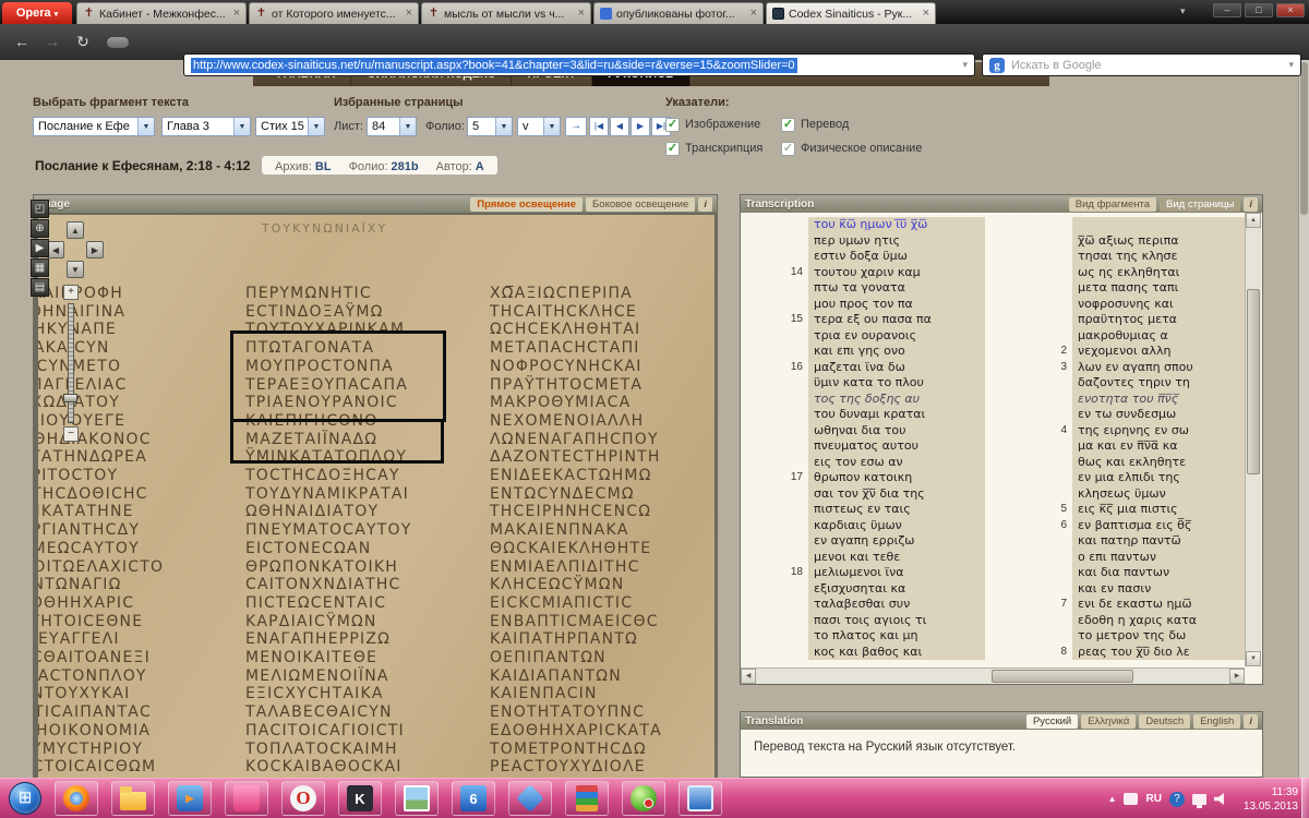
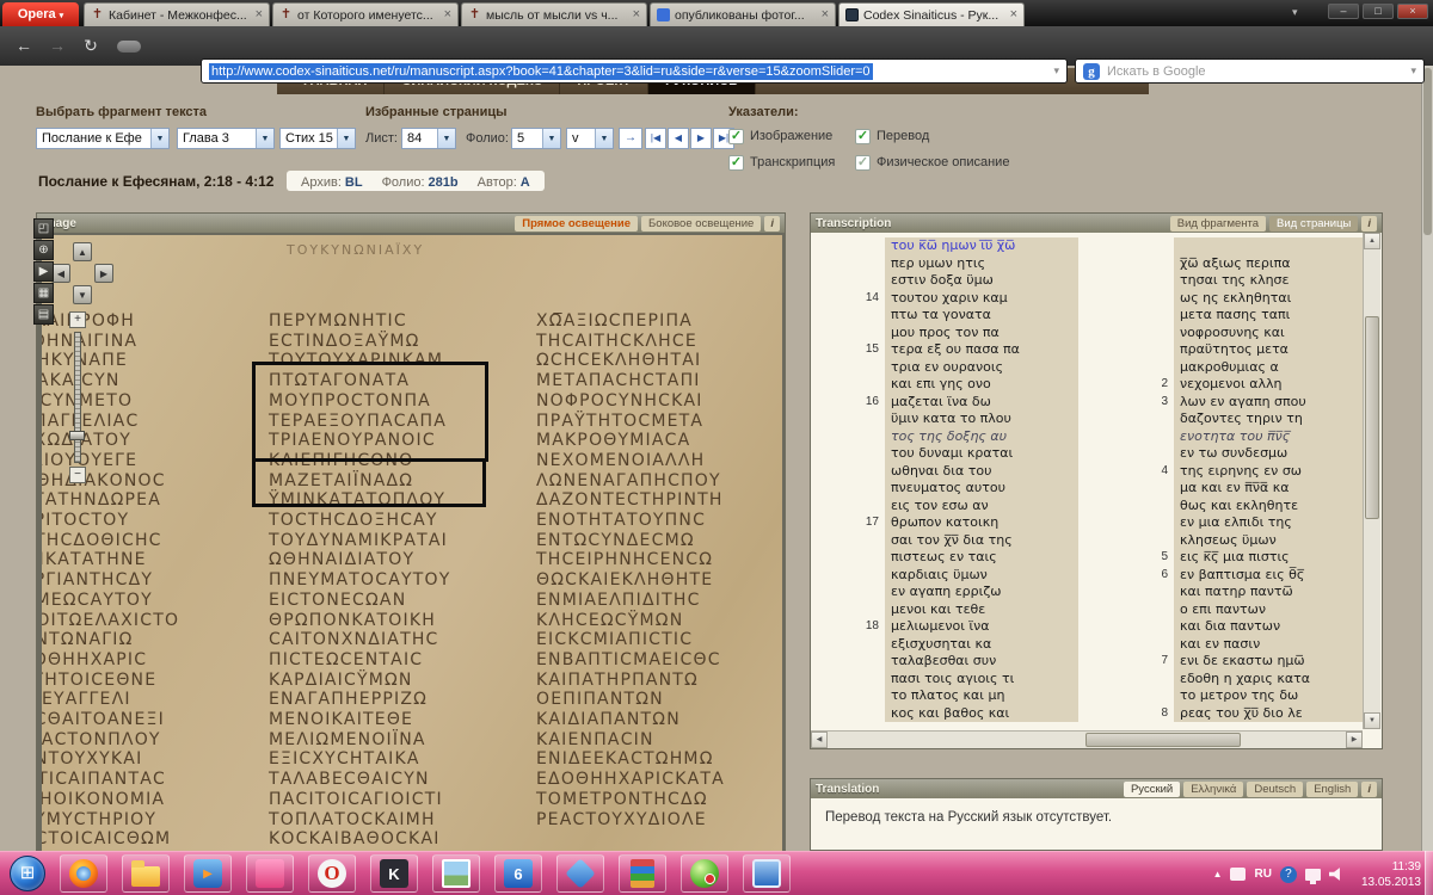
  Opera
  Кабинет - Межконфес...
  от Которого именуетс...
  мысль от мысли vs ч...
  опубликованы фотог...
  Codex Sinaiticus - Рук...
  –
  □
  ×
  ←
  →
  ↻
  http://www.codex-sinaiticus.net/ru/manuscript.aspx?book=41&chapter=3&lid=ru&side=r&verse=15&zoomSlider=0
  g
  Искать в Google
  Выбрать фрагмент текста
  Послание к Ефе
  Глава 3
  Стих 15
  Избранные страницы
  Лист:
  84
  Фолио:
  5
  v
  →
  |◀
  ◀
  ▶
  Указатели:
  Изображение
  Перевод
  Транскрипция
  Физическое описание
  Послание к Ефесянам, 2:18 - 4:12
  Архив: BL
  Фолио: 281b
  Автор: A
  ◰
  ⊕
  ▶
  ▦
  ▤
  Прямое освещение
  Боковое освещение
  i
  ΤΟΥΚΥΝΩΝΙΑΪΧΥ
  ΗΚΥΝΑΠΕ
  ϹΥΝΜΕΤΟ
  ΧΩΔΑΤΟΥ
  ΙΟΥΟΥΕΓΕ
  ΑΤΗΝΔΩΡΕΑ
  ΙΤΟϹΤΟΥ
  ΗϹΔΟΘΙϹΗϹ
  ΙΚΑΤΑΤΗΝΕ
  ΓΙΑΝΤΗϹΔΥ
  ΜΕΩϹΑΥΤΟΥ
  ΟΙΤΩΕΛΑΧΙϹΤΟ
  ΝΤΩΝΑΓΙΩ
  ΘΗΗΧΑΡΙϹ
  ΗΤΟΙϹΕΘΝΕ
  ΕΥΑΓΓΕΛΙ
  ϹΘΑΙΤΟΑΝΕΞΙ
  ΑϹΤΟΝΠΛΟΥ
  ΝΤΟΥΧΥΚΑΙ
  ΤΙϹΑΙΠΑΝΤΑϹ
  ΗΟΙΚΟΝΟΜΙΑ
  ΜΥϹΤΗΡΙΟΥ
  ϹΤΟΙϹΑΙϹΘΩΜ
  ΠΕΡΥΜΩΝΗΤΙϹ
  ΕϹΤΙΝΔΟΞΑΫΜΩ
  ΤΟΥΤΟΥΧΑΡΙΝΚΑΜ
  ΠΤΩΤΑΓΟΝΑΤΑ
  ΜΟΥΠΡΟϹΤΟΝΠΑ
  ΤΕΡΑΕΞΟΥΠΑϹΑΠΑ
  ΤΡΙΑΕΝΟΥΡΑΝΟΙϹ
  ΚΑΙΕΠΙΓΗϹΟΝΟ
  ΜΑΖΕΤΑΙΪΝΑΔΩ
  ΫΜΙΝΚΑΤΑΤΟΠΛΟΥ
  ΤΟϹΤΗϹΔΟΞΗϹΑΥ
  ΤΟΥΔΥΝΑΜΙΚΡΑΤΑΙ
  ΩΘΗΝΑΙΔΙΑΤΟΥ
  ΠΝΕΥΜΑΤΟϹΑΥΤΟΥ
  ΕΙϹΤΟΝΕϹΩΑΝ
  ΘΡΩΠΟΝΚΑΤΟΙΚΗ
  ϹΑΙΤΟΝΧΝΔΙΑΤΗϹ
  ΠΙϹΤΕΩϹΕΝΤΑΙϹ
  ΚΑΡΔΙΑΙϹΫΜΩΝ
  ΕΝΑΓΑΠΗΕΡΡΙΖΩ
  ΜΕΝΟΙΚΑΙΤΕΘΕ
  ΜΕΛΙΩΜΕΝΟΙΪΝΑ
  ΕΞΙϹΧΥϹΗΤΑΙΚΑ
  ΤΑΛΑΒΕϹΘΑΙϹΥΝ
  ΠΑϹΙΤΟΙϹΑΓΙΟΙϹΤΙ
  ΤΟΠΛΑΤΟϹΚΑΙΜΗ
  ΚΟϹΚΑΙΒΑΘΟϹΚΑΙ
  ΧΩ̅ΑΞΙΩϹΠΕΡΙΠΑ
  ΤΗϹΑΙΤΗϹΚΛΗϹΕ
  ΩϹΗϹΕΚΛΗΘΗΤΑΙ
  ΜΕΤΑΠΑϹΗϹΤΑΠΙ
  ΝΟΦΡΟϹΥΝΗϹΚΑΙ
  ΠΡΑΫΤΗΤΟϹΜΕΤΑ
  ΜΑΚΡΟΘΥΜΙΑϹΑ
  ΝΕΧΟΜΕΝΟΙΑΛΛΗ
  ΛΩΝΕΝΑΓΑΠΗϹΠΟΥ
  ΔΑΖΟΝΤΕϹΤΗΡΙΝΤΗ
- ΕΝΙΔΕΕΚΑϹΤΩΗΜΩ
+ ΕΝΟΤΗΤΑΤΟΥΠΝϹ
  ΕΝΤΩϹΥΝΔΕϹΜΩ
  ΤΗϹΕΙΡΗΝΗϹΕΝϹΩ
- ΜΑΚΑΙΕΝΠΝΑΚΑ
  ΘΩϹΚΑΙΕΚΛΗΘΗΤΕ
  ΕΝΜΙΑΕΛΠΙΔΙΤΗϹ
  ΚΛΗϹΕΩϹΫΜΩΝ
  ΕΙϹΚϹΜΙΑΠΙϹΤΙϹ
  ΕΝΒΑΠΤΙϹΜΑΕΙϹΘϹ
  ΚΑΙΠΑΤΗΡΠΑΝΤΩ
  ΟΕΠΙΠΑΝΤΩΝ
  ΚΑΙΔΙΑΠΑΝΤΩΝ
  ΚΑΙΕΝΠΑϹΙΝ
- ΕΝΟΤΗΤΑΤΟΥΠΝϹ
+ ΕΝΙΔΕΕΚΑϹΤΩΗΜΩ
  ΕΔΟΘΗΗΧΑΡΙϹΚΑΤΑ
  ΤΟΜΕΤΡΟΝΤΗϹΔΩ
  ΡΕΑϹΤΟΥΧΥΔΙΟΛΕ
  +
  −
  Transcription
  Вид фрагмента
  Вид страницы
  i
  του κ̅ω̅ ημων ι̅υ̅ χ̅ω̅
  περ υμων ητις
  εστιν δοξα ϋμω
  14
  τουτου χαριν καμ
  πτω τα γονατα
  μου προς τον πα
  15
  τερα εξ ου πασα πα
  τρια εν ουρανοις
  και επι γης ονο
  16
  μαζεται ϊνα δω
  ϋμιν κατα το πλου
  τος της δοξης αυ
  του δυναμι κραται
  ωθηναι δια του
  πνευματος αυτου
  εις τον εσω αν
  17
  θρωπον κατοικη
  σαι τον χ̅ν̅ δια της
  πιστεως εν ταις
  καρδιαις ϋμων
  εν αγαπη ερριζω
  μενοι και τεθε
  18
  μελιωμενοι ϊνα
  εξισχυσηται κα
  ταλαβεσθαι συν
  πασι τοις αγιοις τι
  το πλατος και μη
  κος και βαθος και
  χ̅ω̅ αξιως περιπα
  τησαι της κλησε
  ως ης εκληθηται
  μετα πασης ταπι
  νοφροσυνης και
  πραϋτητος μετα
  μακροθυμιας α
  2
  νεχομενοι αλλη
  3
  λων εν αγαπη σπου
  δαζοντες τηριν τη
  ενοτητα του π̅ν̅ς̅
  εν τω συνδεσμω
  4
  της ειρηνης εν σω
  μα και εν π̅ν̅α̅ κα
  θως και εκληθητε
  εν μια ελπιδι της
  κλησεως ϋμων
  5
  εις κ̅ς̅ μια πιστις
  6
  εν βαπτισμα εις θ̅ς̅
  και πατηρ παντω̅
  ο επι παντων
  και δια παντων
  και εν πασιν
  7
  ενι δε εκαστω ημω̅
  εδοθη η χαρις κατα
  το μετρον της δω
  8
  ρεας του χ̅υ̅ διο λε
  Translation
  Русский
  Ελληνικά
  Deutsch
  English
  i
  Перевод текста на Русский язык отсутствует.
  O
  K
  6
  RU
  11:39
  13.05.2013
